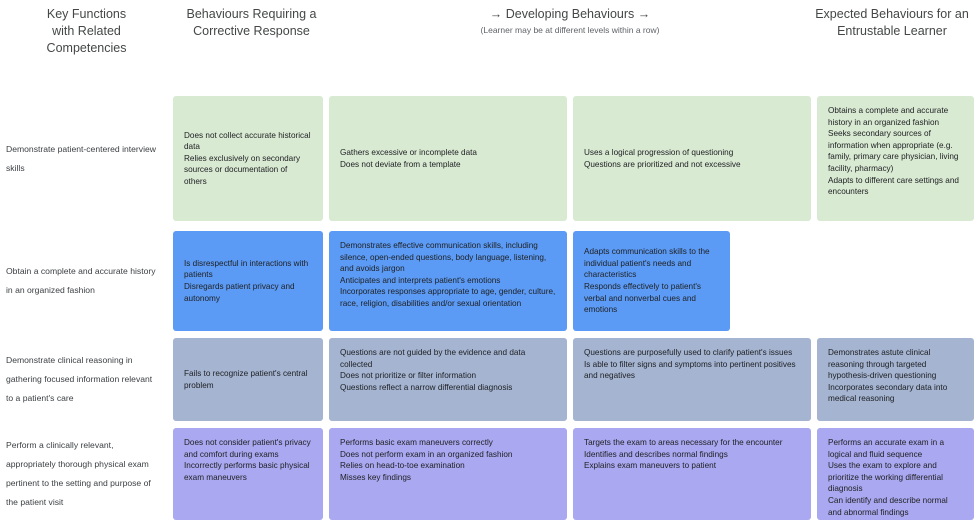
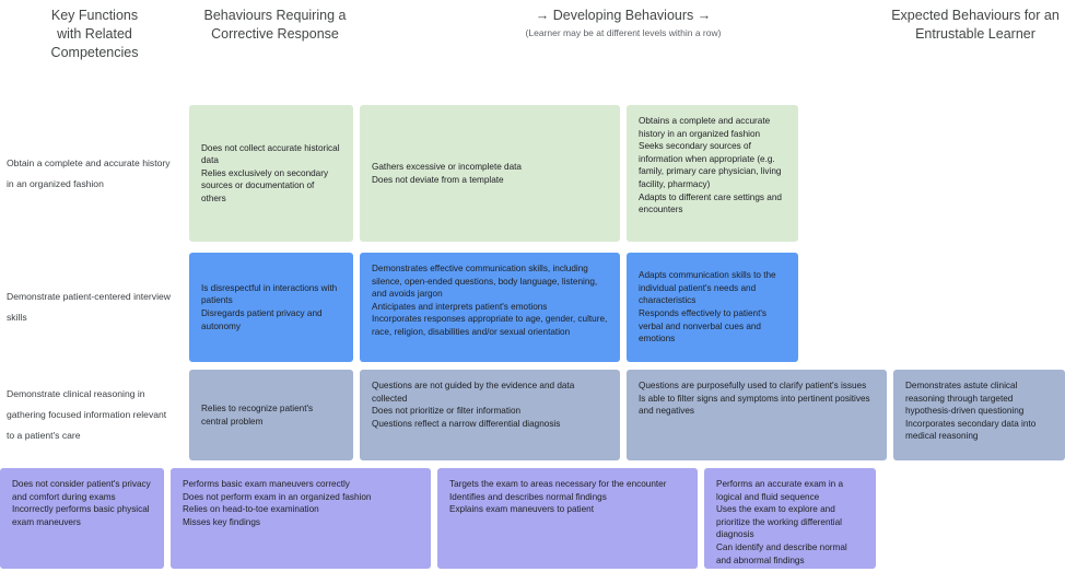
  Key Functions
  with Related
  Competencies
  Behaviours Requiring a
  Corrective Response
  → Developing Behaviours →
  (Learner may be at different levels within a row)
  Expected Behaviours for an
  Entrustable Learner
- Demonstrate patient-centered interview skills
+ Obtain a complete and accurate history in an organized fashion
  Does not collect accurate historical data
  Relies exclusively on secondary sources or documentation of others
  Gathers excessive or incomplete data
  Does not deviate from a template
- Uses a logical progression of questioning
- Questions are prioritized and not excessive
  Obtains a complete and accurate history in an organized fashion
  Seeks secondary sources of information when appropriate (e.g. family, primary care physician, living facility, pharmacy)
  Adapts to different care settings and encounters
- Obtain a complete and accurate history in an organized fashion
+ Demonstrate patient-centered interview skills
  Is disrespectful in interactions with patients
  Disregards patient privacy and autonomy
  Demonstrates effective communication skills, including silence, open-ended questions, body language, listening, and avoids jargon
  Anticipates and interprets patient's emotions
  Incorporates responses appropriate to age, gender, culture, race, religion, disabilities and/or sexual orientation
  Adapts communication skills to the individual patient's needs and characteristics
  Responds effectively to patient's verbal and nonverbal cues and emotions
  Demonstrate clinical reasoning in gathering focused information relevant to a patient's care
- Fails to recognize patient's central problem
+ Relies to recognize patient's central problem
  Questions are not guided by the evidence and data collected
  Does not prioritize or filter information
  Questions reflect a narrow differential diagnosis
  Questions are purposefully used to clarify patient's issues
  Is able to filter signs and symptoms into pertinent positives and negatives
  Demonstrates astute clinical reasoning through targeted hypothesis-driven questioning
  Incorporates secondary data into medical reasoning
- Perform a clinically relevant, appropriately thorough physical exam pertinent to the setting and purpose of the patient visit
  Does not consider patient's privacy and comfort during exams
  Incorrectly performs basic physical exam maneuvers
  Performs basic exam maneuvers correctly
  Does not perform exam in an organized fashion
  Relies on head-to-toe examination
  Misses key findings
  Targets the exam to areas necessary for the encounter
  Identifies and describes normal findings
  Explains exam maneuvers to patient
  Performs an accurate exam in a logical and fluid sequence
  Uses the exam to explore and prioritize the working differential diagnosis
  Can identify and describe normal and abnormal findings
